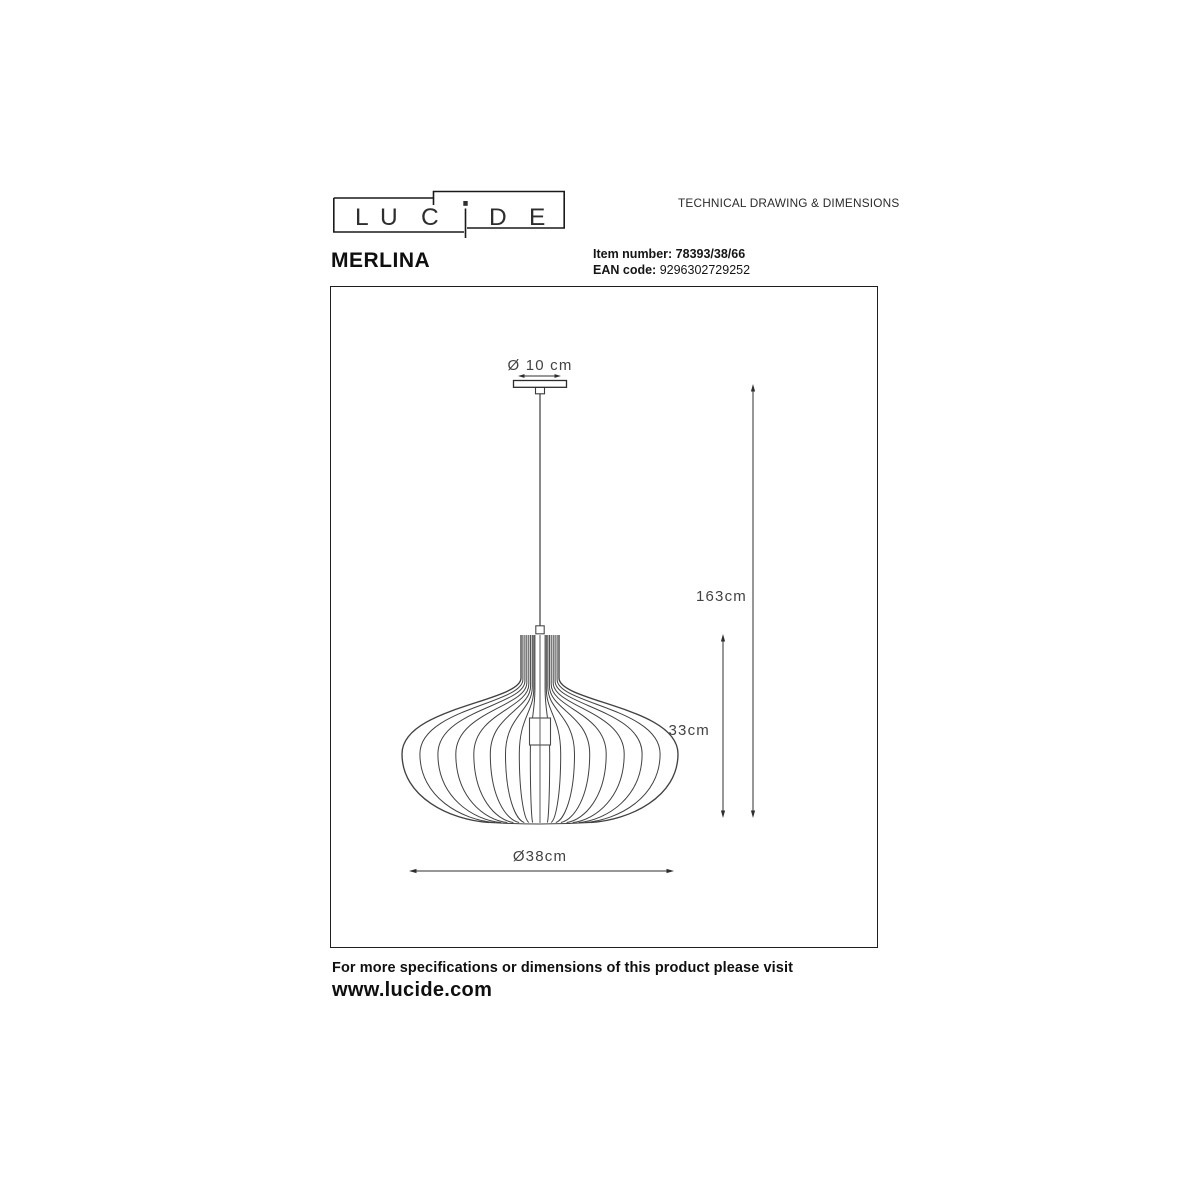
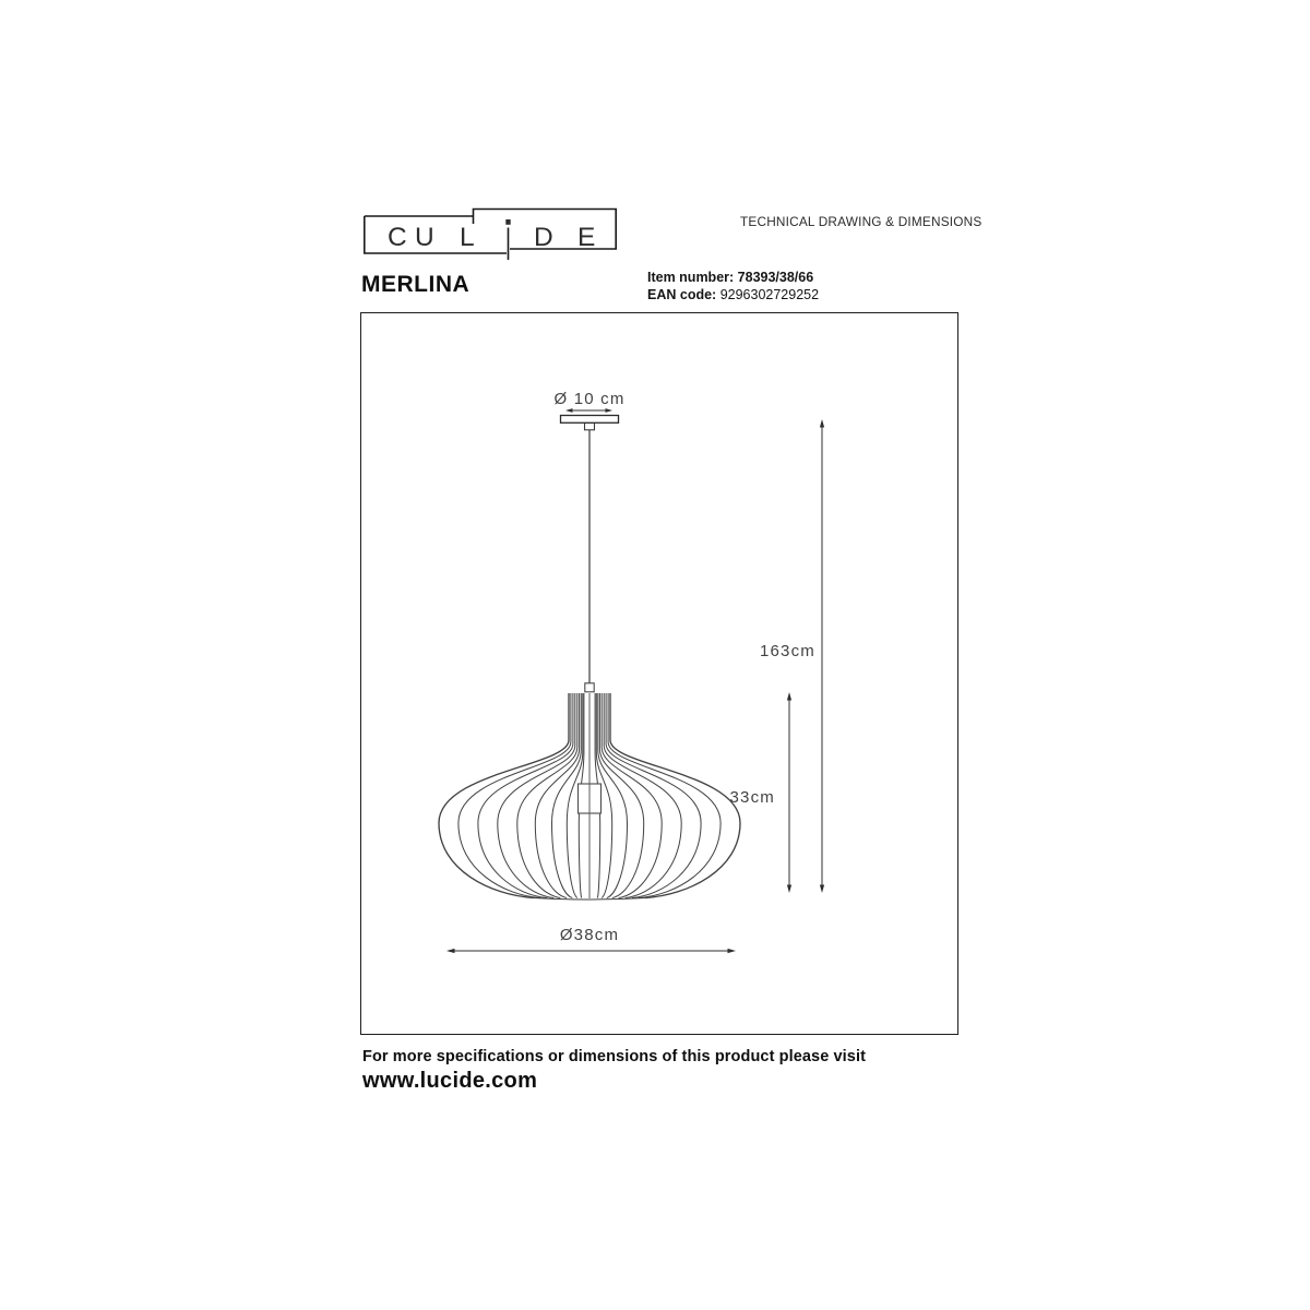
- L
+ C
  U
- C
+ L
  D
  E
  TECHNICAL DRAWING & DIMENSIONS
  MERLINA
  Item number: 78393/38/66
  EAN code: 9296302729252
  Ø 10 cm
  163cm
  33cm
  Ø38cm
  For more specifications or dimensions of this product please visit
  www.lucide.com
